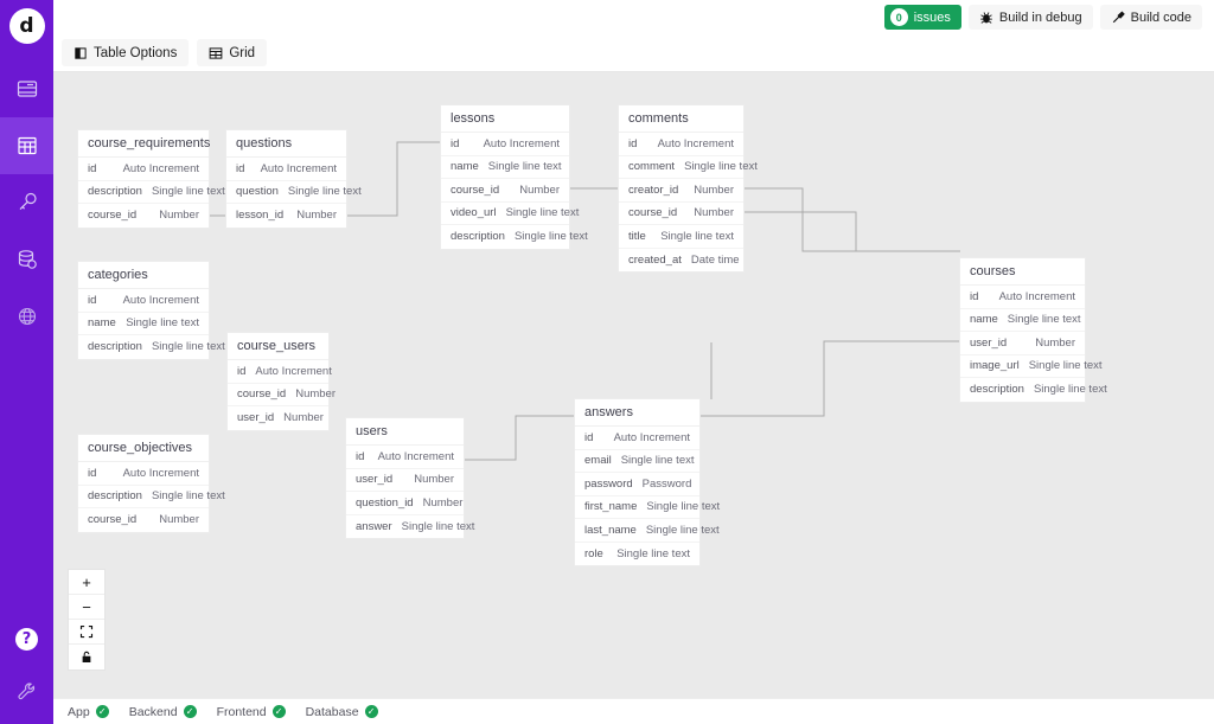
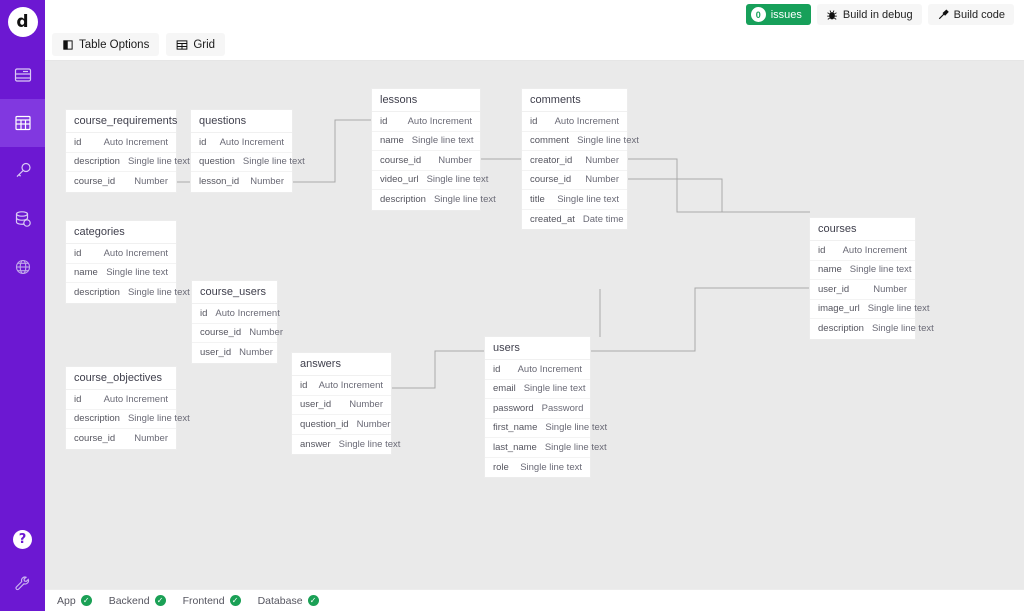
  d
  ?
  0
  issues
  Build in debug
  Build code
  Table Options
  Grid
  course_requirements
  id
  Auto Increment
  description
  Single line text
  course_id
  Number
  questions
  id
  Auto Increment
  question
  Single line text
  lesson_id
  Number
  lessons
  id
  Auto Increment
  name
  Single line text
  course_id
  Number
  video_url
  Single line text
  description
  Single line text
  comments
  id
  Auto Increment
  comment
  Single line text
  creator_id
  Number
  course_id
  Number
  title
  Single line text
  created_at
  Date time
  courses
  id
  Auto Increment
  name
  Single line text
  user_id
  Number
  image_url
  Single line text
  description
  Single line text
  categories
  id
  Auto Increment
  name
  Single line text
  description
  Single line text
  course_users
  id
  Auto Increment
  course_id
  Number
  user_id
  Number
  course_objectives
  id
  Auto Increment
  description
  Single line text
  course_id
  Number
- users
+ answers
  id
  Auto Increment
  user_id
  Number
  question_id
  Number
  answer
  Single line text
- answers
+ users
  id
  Auto Increment
  email
  Single line text
  password
  Password
  first_name
  Single line text
  last_name
  Single line text
  role
  Single line text
- +
- −
  App
  ✓
  Backend
  ✓
  Frontend
  ✓
  Database
  ✓
